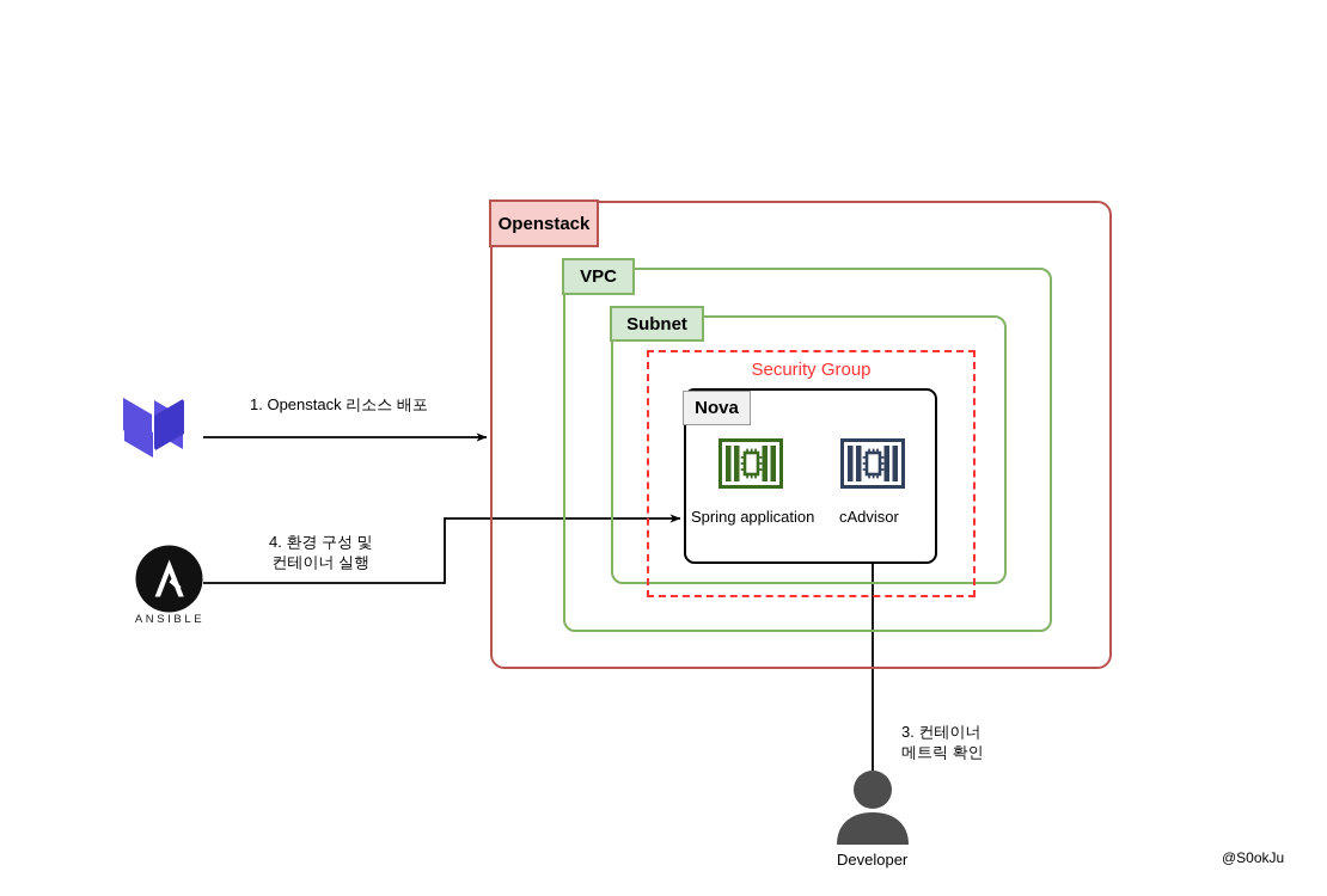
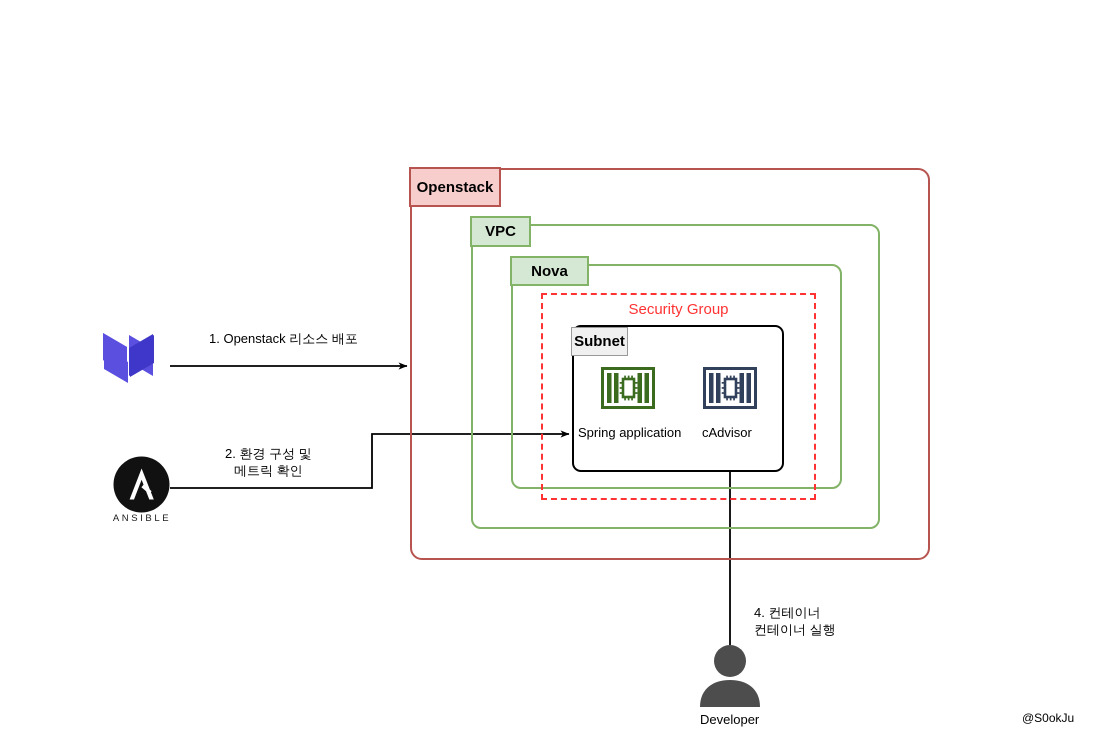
  Openstack
  VPC
- Subnet
+ Nova
  Security Group
- Nova
+ Subnet
  ANSIBLE
  Spring application
  cAdvisor
  Developer
  1. Openstack 리소스 배포
- 4. 환경 구성 및
+ 2. 환경 구성 및
- 컨테이너 실행
+ 메트릭 확인
- 3. 컨테이너
+ 4. 컨테이너
- 메트릭 확인
+ 컨테이너 실행
  @S0okJu
